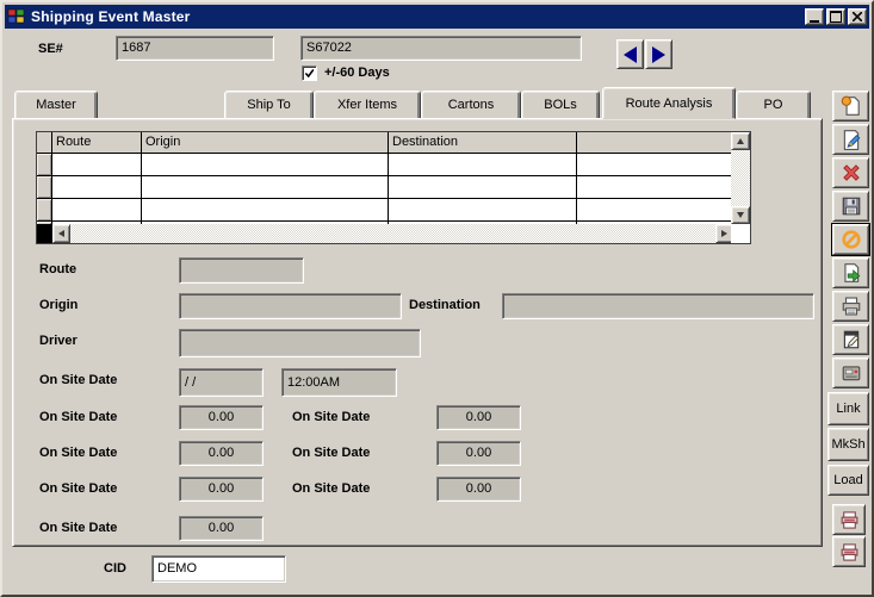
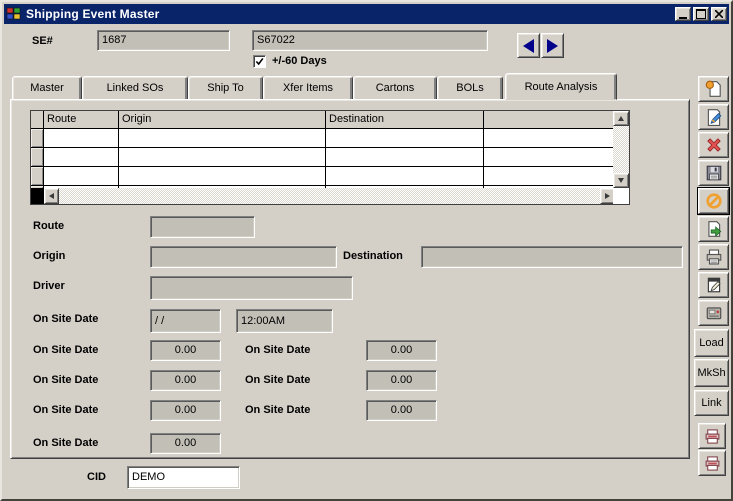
  Shipping Event Master
  SE#
  1687
  S67022
  +/-60 Days
  Master
+ Linked SOs
  Ship To
  Xfer Items
  Cartons
  BOLs
  Route Analysis
- PO
  Route
  Origin
  Destination
  Route
  Origin
  Destination
  Driver
  On Site Date
  / /
  12:00AM
  On Site Date
  0.00
  On Site Date
  0.00
  On Site Date
  0.00
  On Site Date
  0.00
  On Site Date
  0.00
  On Site Date
  0.00
  On Site Date
  0.00
- Link
+ Load
  MkSh
- Load
+ Link
  CID
  DEMO
